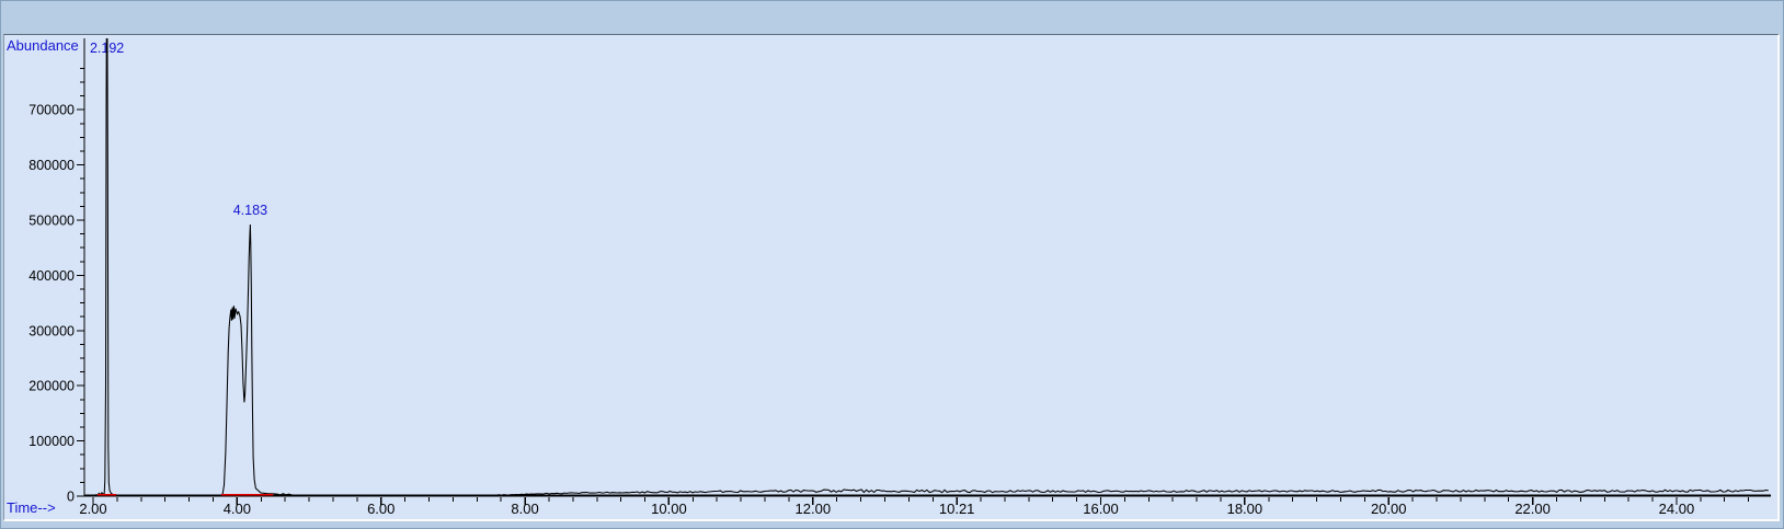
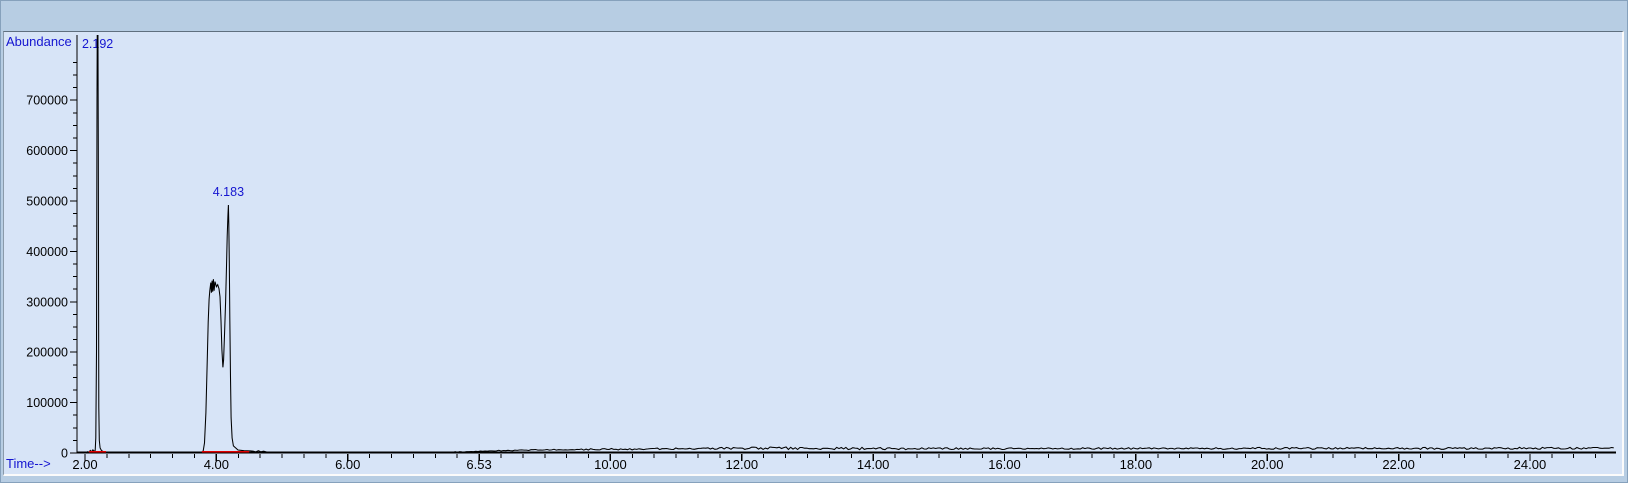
  Abundance
  Time-->
  2.192
  4.183
  0
  100000
  200000
  300000
  400000
  500000
- 800000
+ 600000
  700000
  2.00
  4.00
  6.00
- 8.00
+ 6.53
  10.00
  12.00
- 10.21
+ 14.00
  16.00
  18.00
  20.00
  22.00
  24.00
